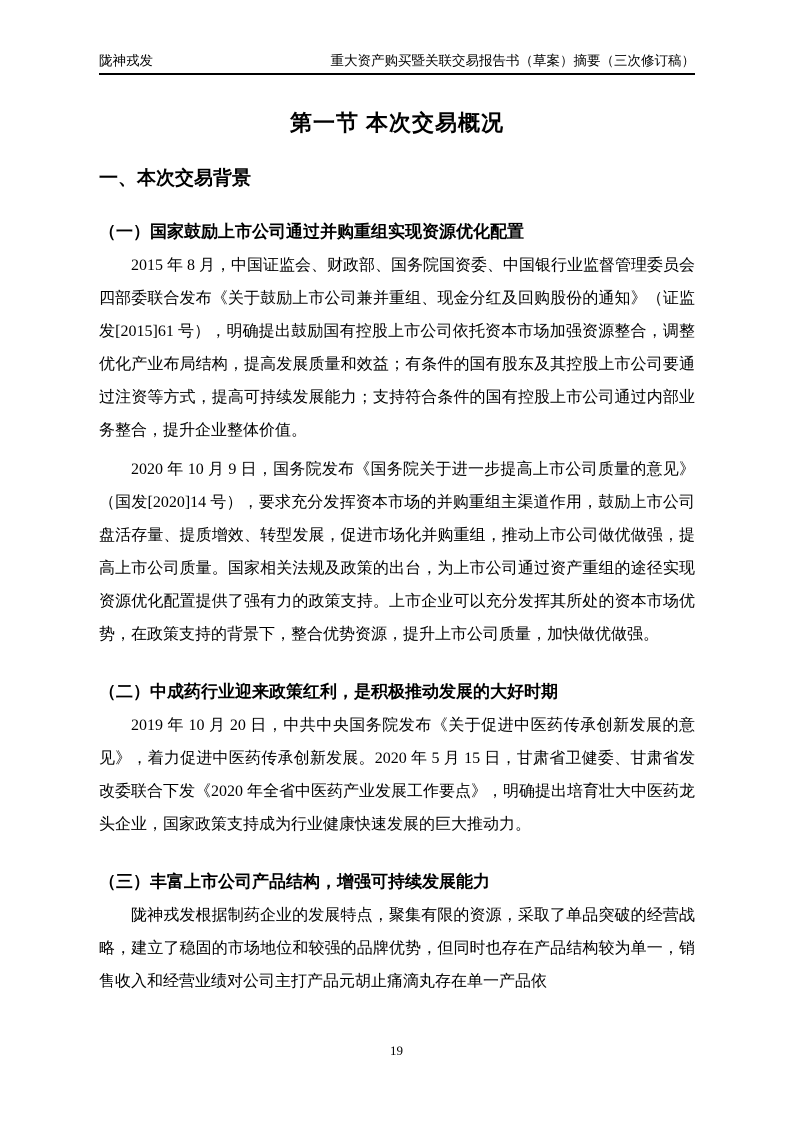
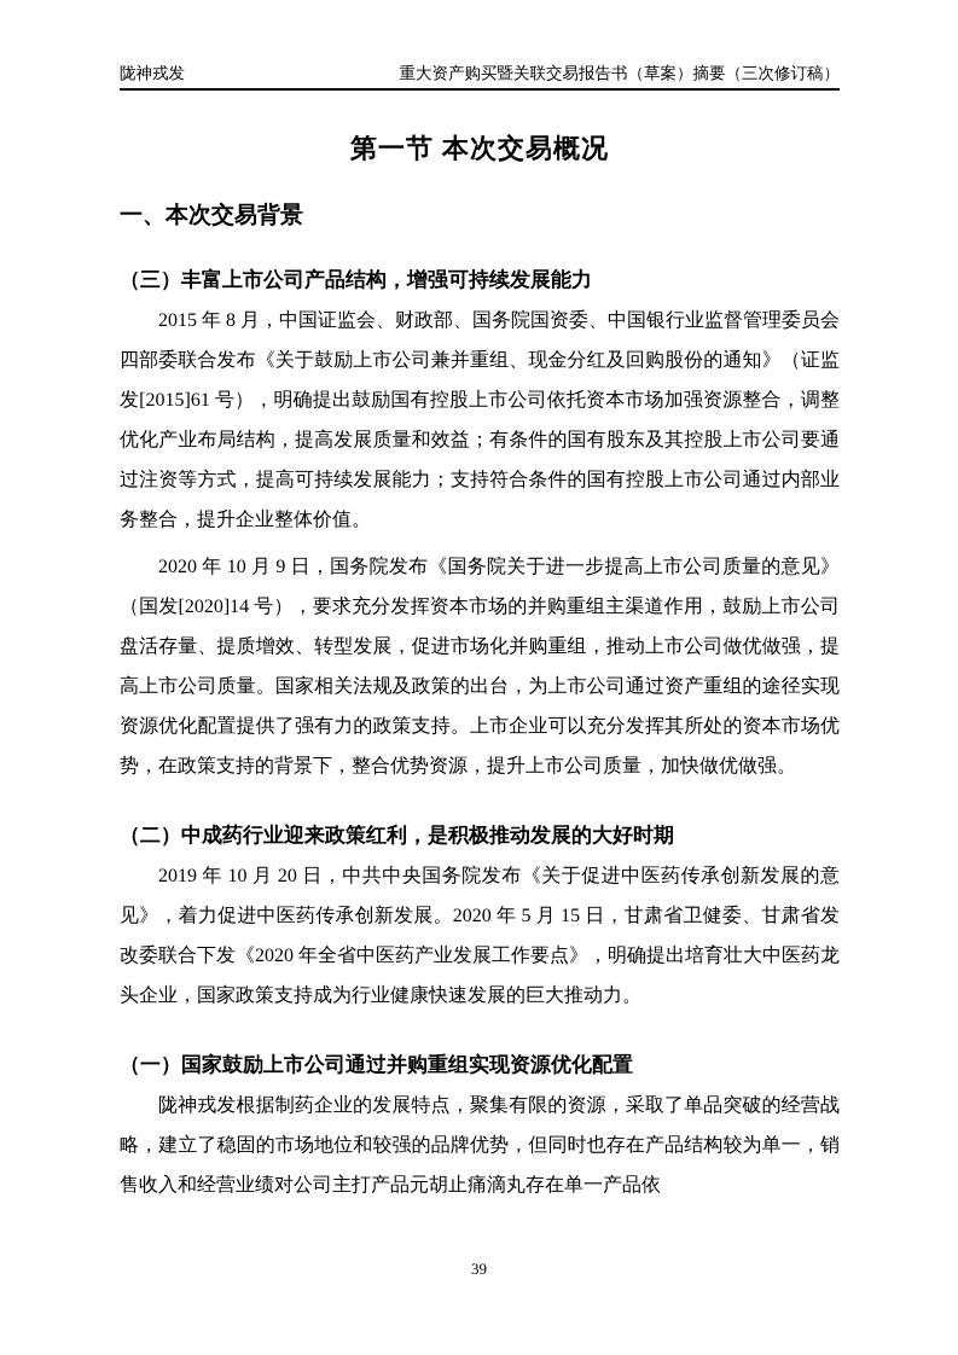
  陇神戎发
  重大资产购买暨关联交易报告书（草案）摘要（三次修订稿）
  第一节 本次交易概况
  一、本次交易背景
- （一）国家鼓励上市公司通过并购重组实现资源优化配置
+ （三）丰富上市公司产品结构，增强可持续发展能力
  2015 年 8 月，中国证监会、财政部、国务院国资委、中国银行业监督管理委员会四部委联合发布《关于鼓励上市公司兼并重组、现金分红及回购股份的通知》（证监发[2015]61 号），明确提出鼓励国有控股上市公司依托资本市场加强资源整合，调整优化产业布局结构，提高发展质量和效益；有条件的国有股东及其控股上市公司要通过注资等方式，提高可持续发展能力；支持符合条件的国有控股上市公司通过内部业务整合，提升企业整体价值。
  2020 年 10 月 9 日，国务院发布《国务院关于进一步提高上市公司质量的意见》（国发[2020]14 号），要求充分发挥资本市场的并购重组主渠道作用，鼓励上市公司盘活存量、提质增效、转型发展，促进市场化并购重组，推动上市公司做优做强，提高上市公司质量。国家相关法规及政策的出台，为上市公司通过资产重组的途径实现资源优化配置提供了强有力的政策支持。上市企业可以充分发挥其所处的资本市场优势，在政策支持的背景下，整合优势资源，提升上市公司质量，加快做优做强。
  （二）中成药行业迎来政策红利，是积极推动发展的大好时期
  2019 年 10 月 20 日，中共中央国务院发布《关于促进中医药传承创新发展的意见》，着力促进中医药传承创新发展。2020 年 5 月 15 日，甘肃省卫健委、甘肃省发改委联合下发《2020 年全省中医药产业发展工作要点》，明确提出培育壮大中医药龙头企业，国家政策支持成为行业健康快速发展的巨大推动力。
- （三）丰富上市公司产品结构，增强可持续发展能力
+ （一）国家鼓励上市公司通过并购重组实现资源优化配置
  陇神戎发根据制药企业的发展特点，聚集有限的资源，采取了单品突破的经营战略，建立了稳固的市场地位和较强的品牌优势，但同时也存在产品结构较为单一，销售收入和经营业绩对公司主打产品元胡止痛滴丸存在单一产品依
- 19
+ 39
